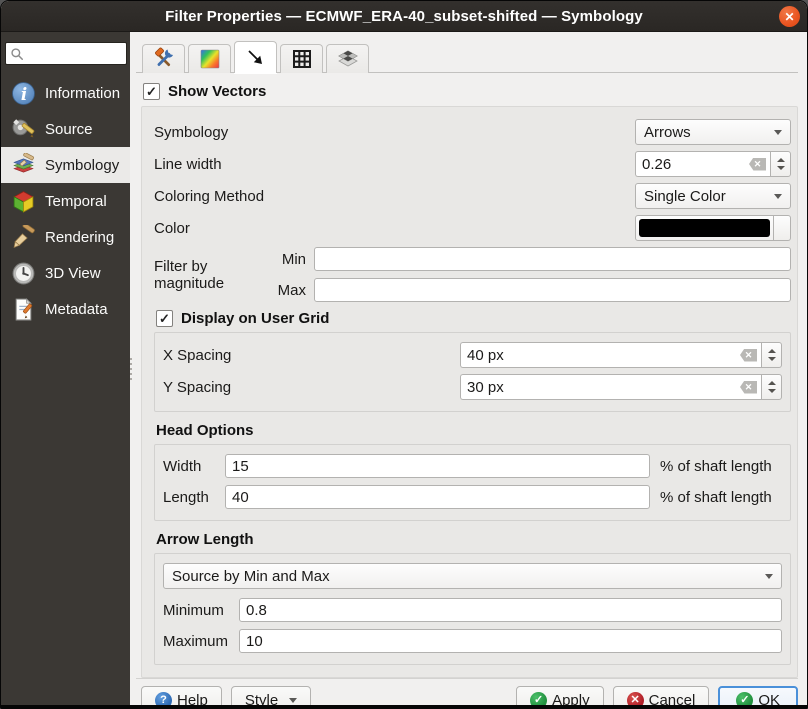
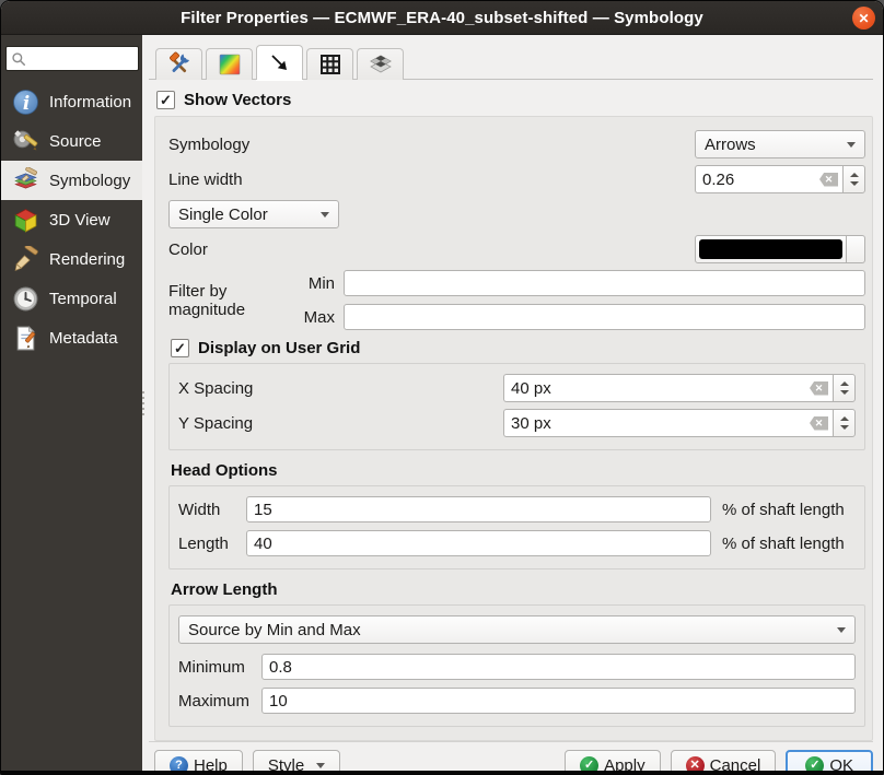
  Filter Properties — ECMWF_ERA-40_subset-shifted — Symbology
  ✕
  i
  Information
  Source
  Symbology
- Temporal
+ 3D View
  Rendering
- 3D View
+ Temporal
  Metadata
  ✓
  Show Vectors
  Symbology
  Arrows
  Line width
  0.26
  ✕
- Coloring Method
  Single Color
  Color
  Filter by magnitude
  Min
  Max
  ✓
  Display on User Grid
  X Spacing
  40 px
  ✕
  Y Spacing
  30 px
  ✕
  Head Options
  Width
  15
  % of shaft length
  Length
  40
  % of shaft length
  Arrow Length
  Source by Min and Max
  Minimum
  0.8
  Maximum
  10
  ?
  Help
  Style
  ✓
  Apply
  ✕
  Cancel
  ✓
  OK
